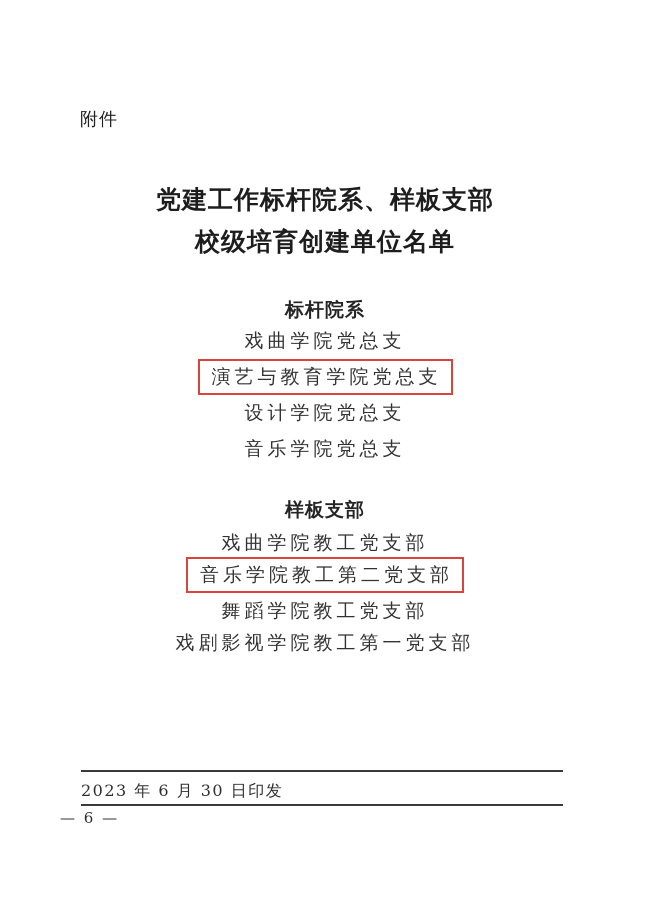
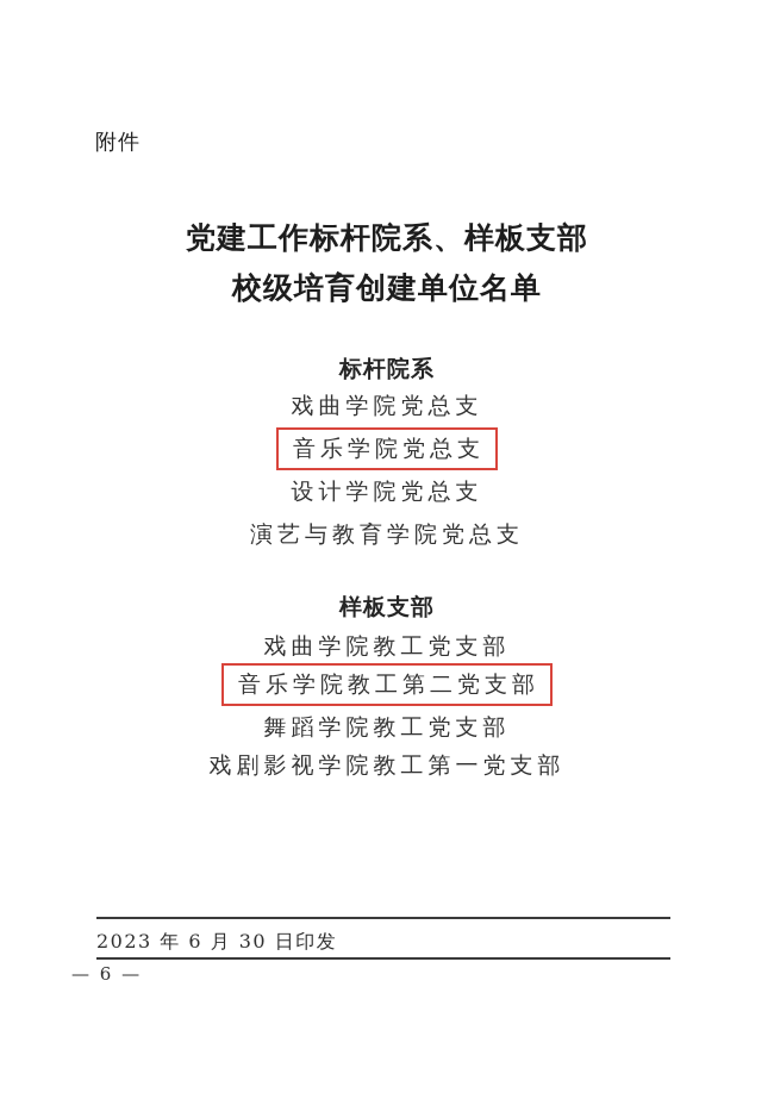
  附件
  党建工作标杆院系、样板支部
  校级培育创建单位名单
  标杆院系
  戏曲学院党总支
- 演艺与教育学院党总支
+ 音乐学院党总支
  设计学院党总支
- 音乐学院党总支
+ 演艺与教育学院党总支
  样板支部
  戏曲学院教工党支部
  音乐学院教工第二党支部
  舞蹈学院教工党支部
  戏剧影视学院教工第一党支部
  2023 年 6 月 30 日印发
  — 6 —
